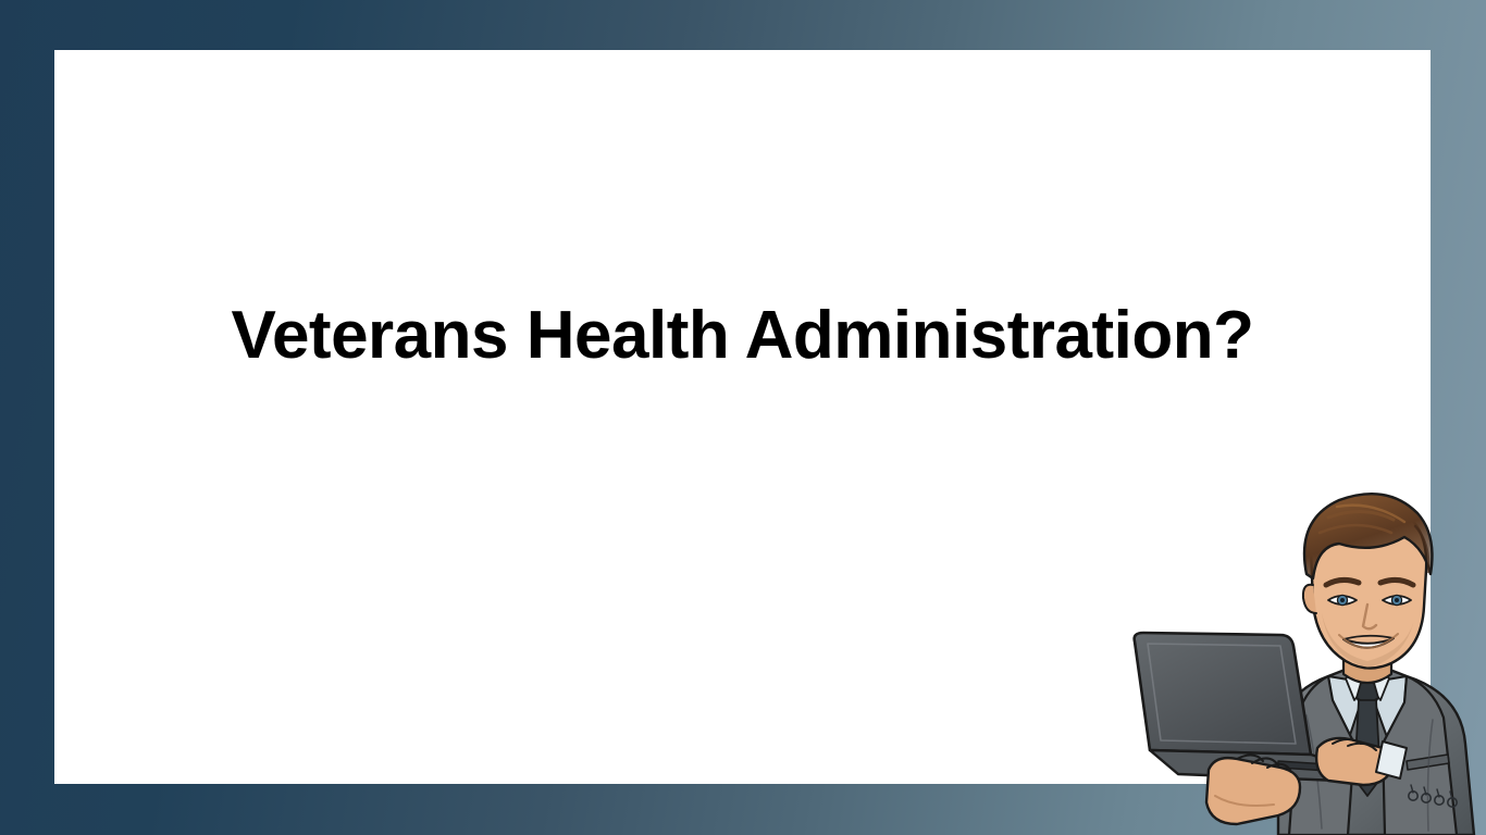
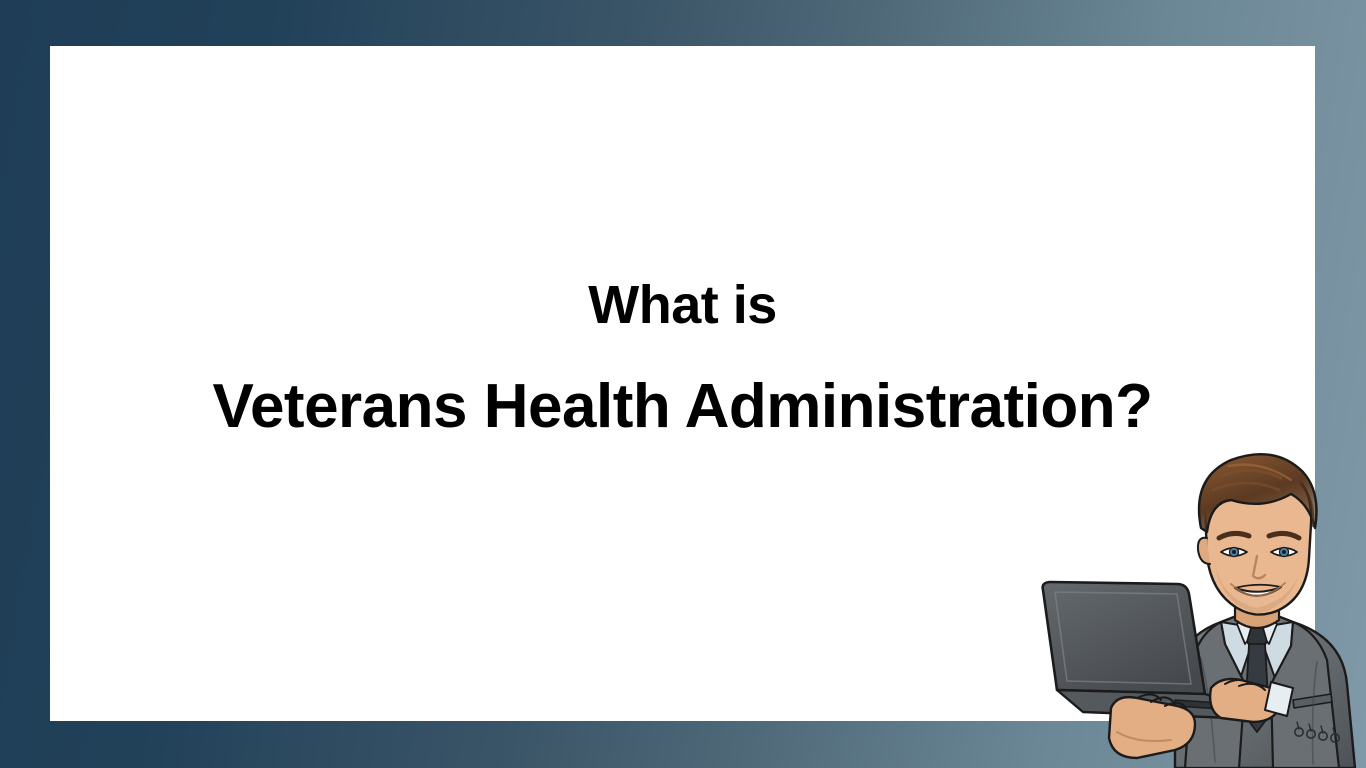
+ What is
  Veterans Health Administration?
